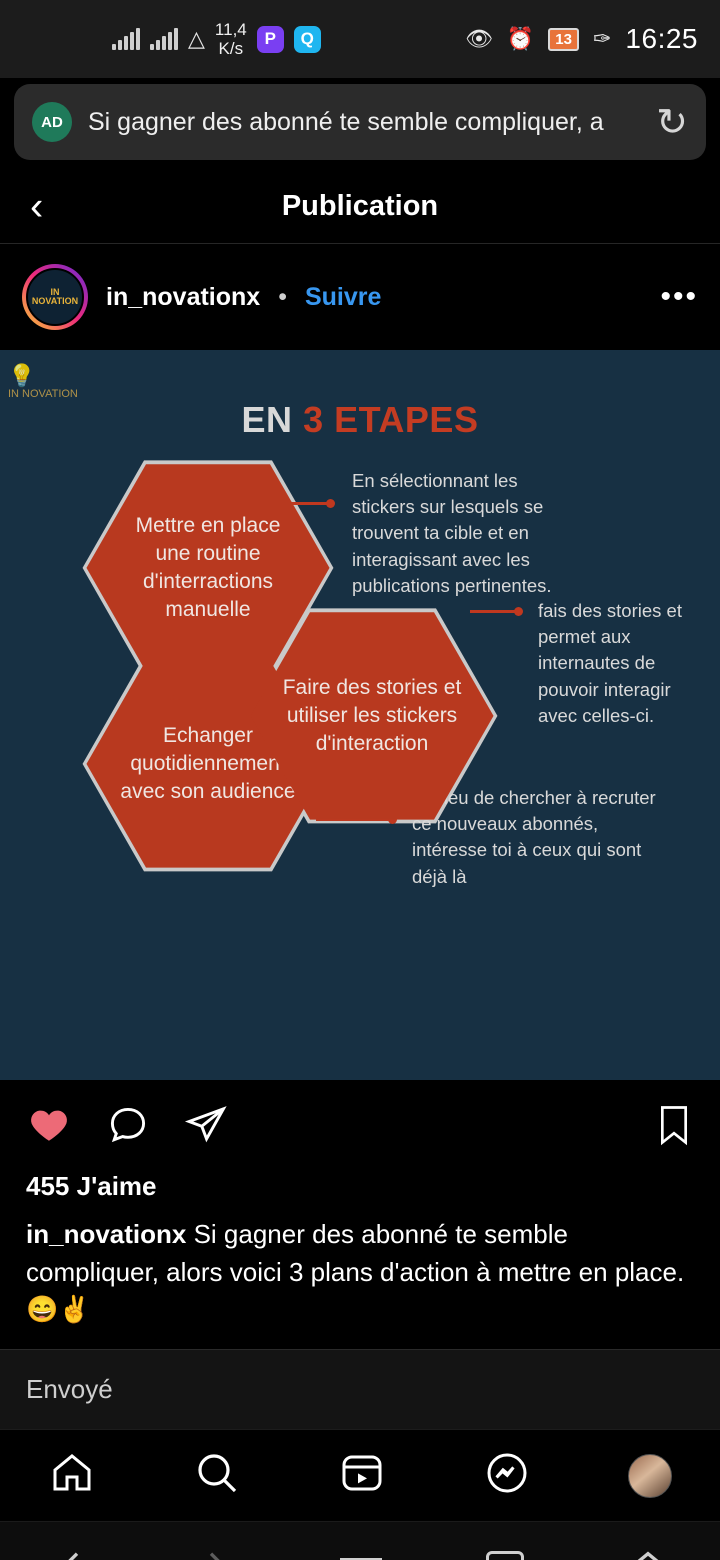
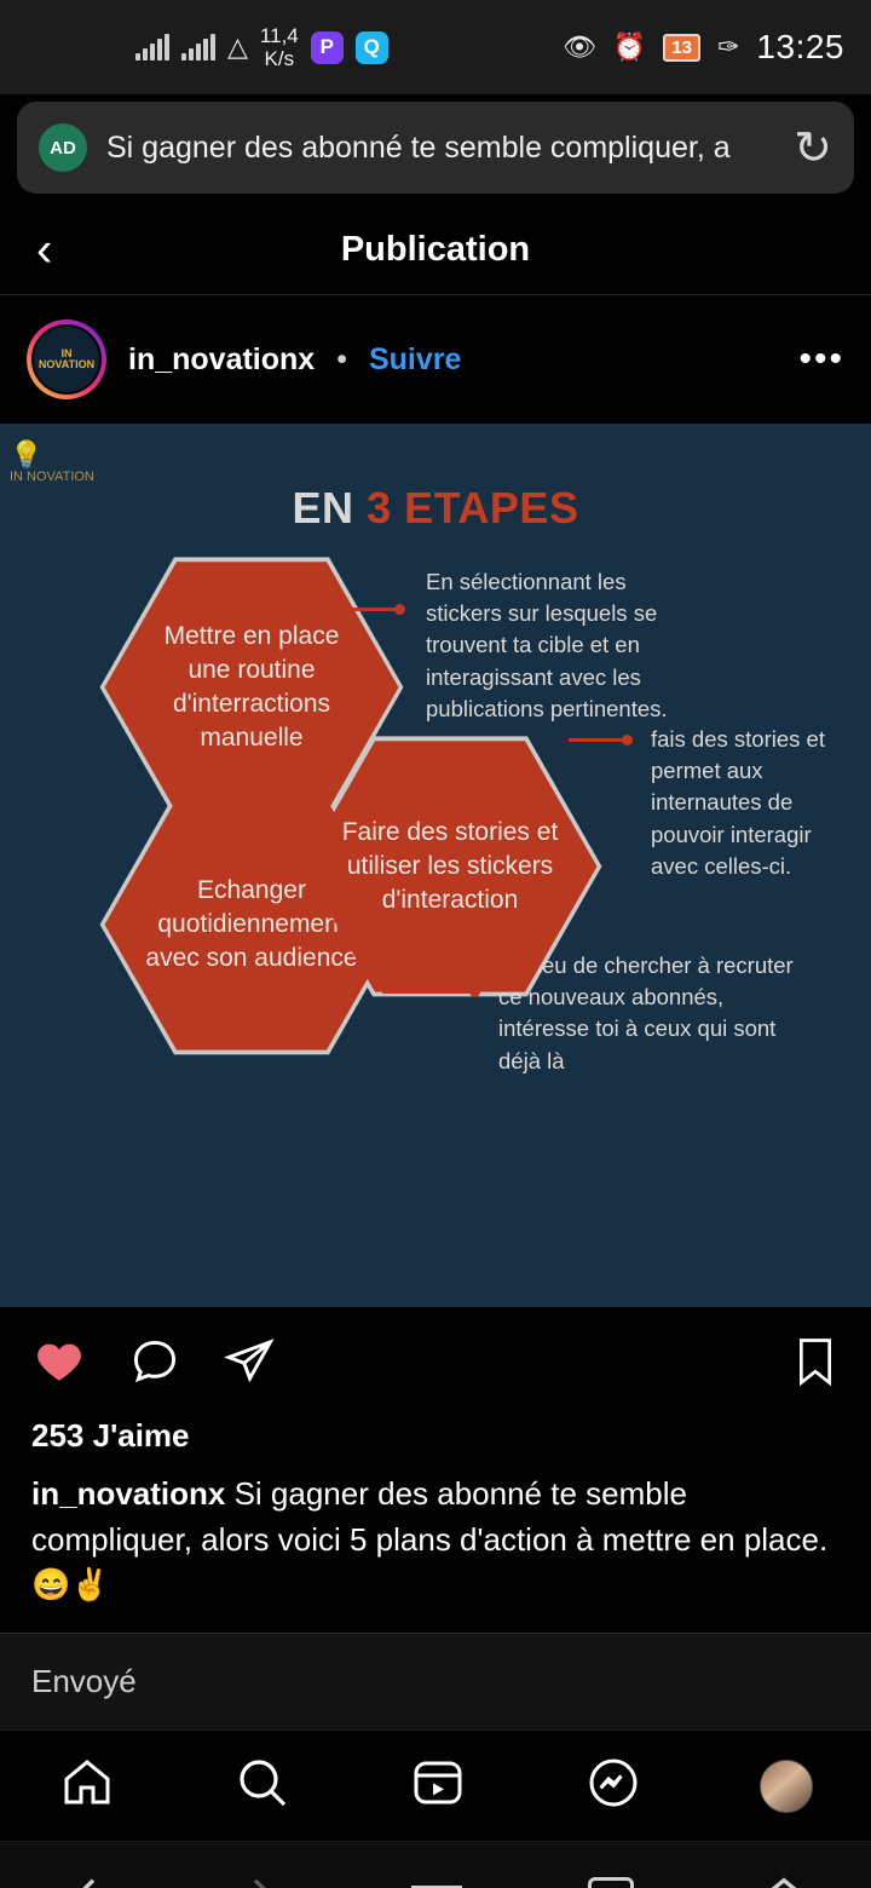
  △
  11,4
  K/s
  P
  Q
  👁
  ⏰
  13
  ✑
- 16:25
+ 13:25
  AD
  Si gagner des abonné te semble compliquer, a
  ↻
  ‹
  Publication
  IN NOVATION
  in_novationx
  •
  Suivre
  •••
  💡
  IN NOVATION
  EN 3 ETAPES
  Mettre en place une routine d'interractions manuelle
  Echanger quotidiennemen avec son audience
  Faire des stories et utiliser les stickers d'interaction
  En sélectionnant les stickers sur lesquels se trouvent ta cible et en interagissant avec les publications pertinentes.
  fais des stories et permet aux internautes de pouvoir interagir avec celles-ci.
  eu de chercher à recruter ce nouveaux abonnés, intéresse toi à ceux qui sont déjà là
- 455 J'aime
+ 253 J'aime
- in_novationx Si gagner des abonné te semble compliquer, alors voici 3 plans d'action à mettre en place.😄✌️
+ in_novationx Si gagner des abonné te semble compliquer, alors voici 5 plans d'action à mettre en place.😄✌️
  Envoyé
